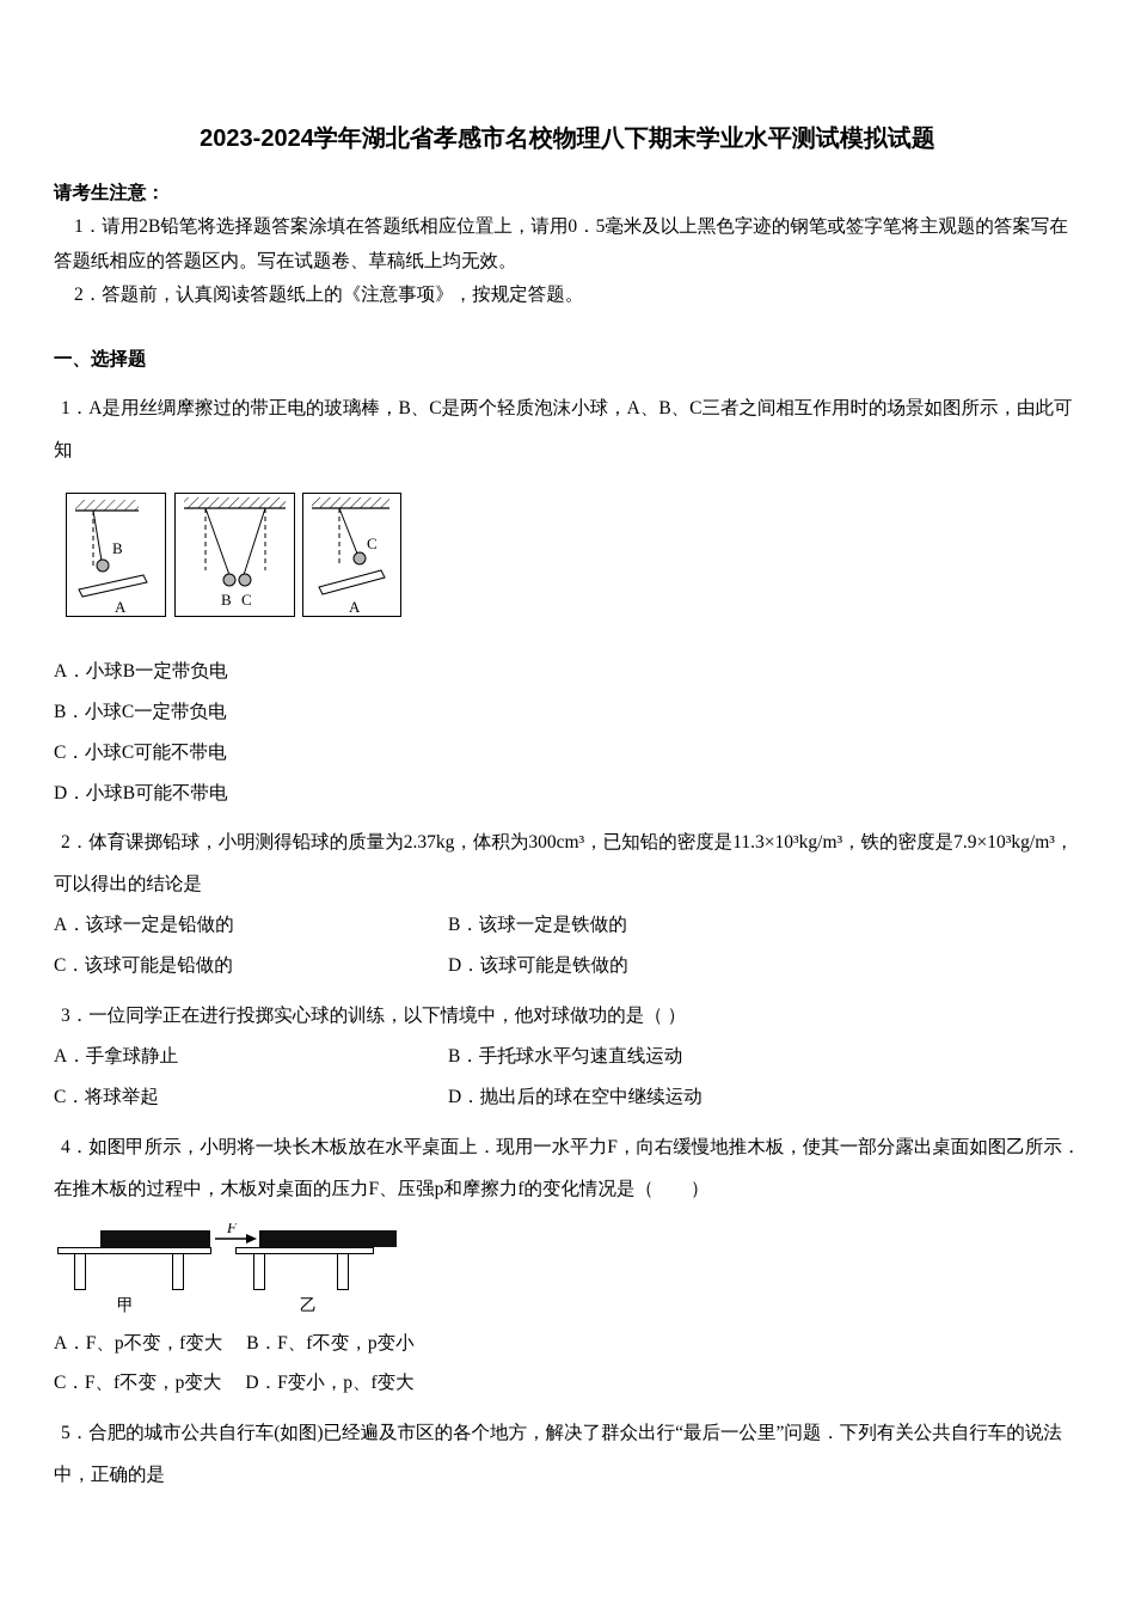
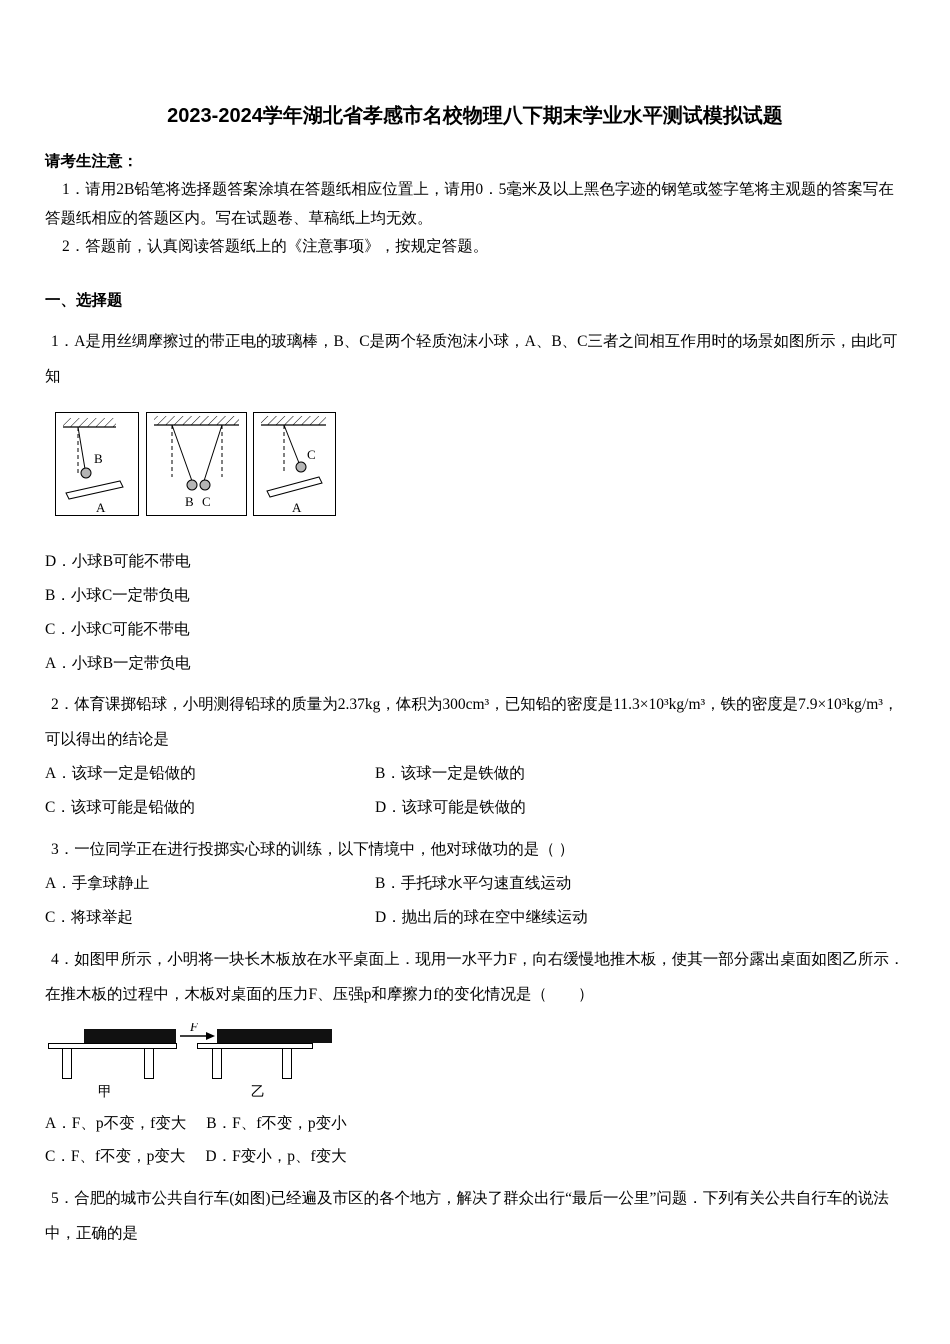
  2023-2024学年湖北省孝感市名校物理八下期末学业水平测试模拟试题
  请考生注意：
  1．请用2B铅笔将选择题答案涂填在答题纸相应位置上，请用0．5毫米及以上黑色字迹的钢笔或签字笔将主观题的答案写在答题纸相应的答题区内。写在试题卷、草稿纸上均无效。
  2．答题前，认真阅读答题纸上的《注意事项》，按规定答题。
  一、选择题
  1．A是用丝绸摩擦过的带正电的玻璃棒，B、C是两个轻质泡沫小球，A、B、C三者之间相互作用时的场景如图所示，由此可知
  B
  A
  B
  C
  C
  A
- A．小球B一定带负电
+ D．小球B可能不带电
  B．小球C一定带负电
  C．小球C可能不带电
- D．小球B可能不带电
+ A．小球B一定带负电
  2．体育课掷铅球，小明测得铅球的质量为2.37kg，体积为300cm³，已知铅的密度是11.3×10³kg/m³，铁的密度是7.9×10³kg/m³，可以得出的结论是
  A．该球一定是铅做的
  B．该球一定是铁做的
  C．该球可能是铅做的
  D．该球可能是铁做的
  3．一位同学正在进行投掷实心球的训练，以下情境中，他对球做功的是（ ）
  A．手拿球静止
  B．手托球水平匀速直线运动
  C．将球举起
  D．抛出后的球在空中继续运动
  4．如图甲所示，小明将一块长木板放在水平桌面上．现用一水平力F，向右缓慢地推木板，使其一部分露出桌面如图乙所示．在推木板的过程中，木板对桌面的压力F、压强p和摩擦力f的变化情况是（ ）
  甲
  F
  乙
  A．F、p不变，f变大
  B．F、f不变，p变小
  C．F、f不变，p变大
  D．F变小，p、f变大
  5．合肥的城市公共自行车(如图)已经遍及市区的各个地方，解决了群众出行“最后一公里”问题．下列有关公共自行车的说法中，正确的是
